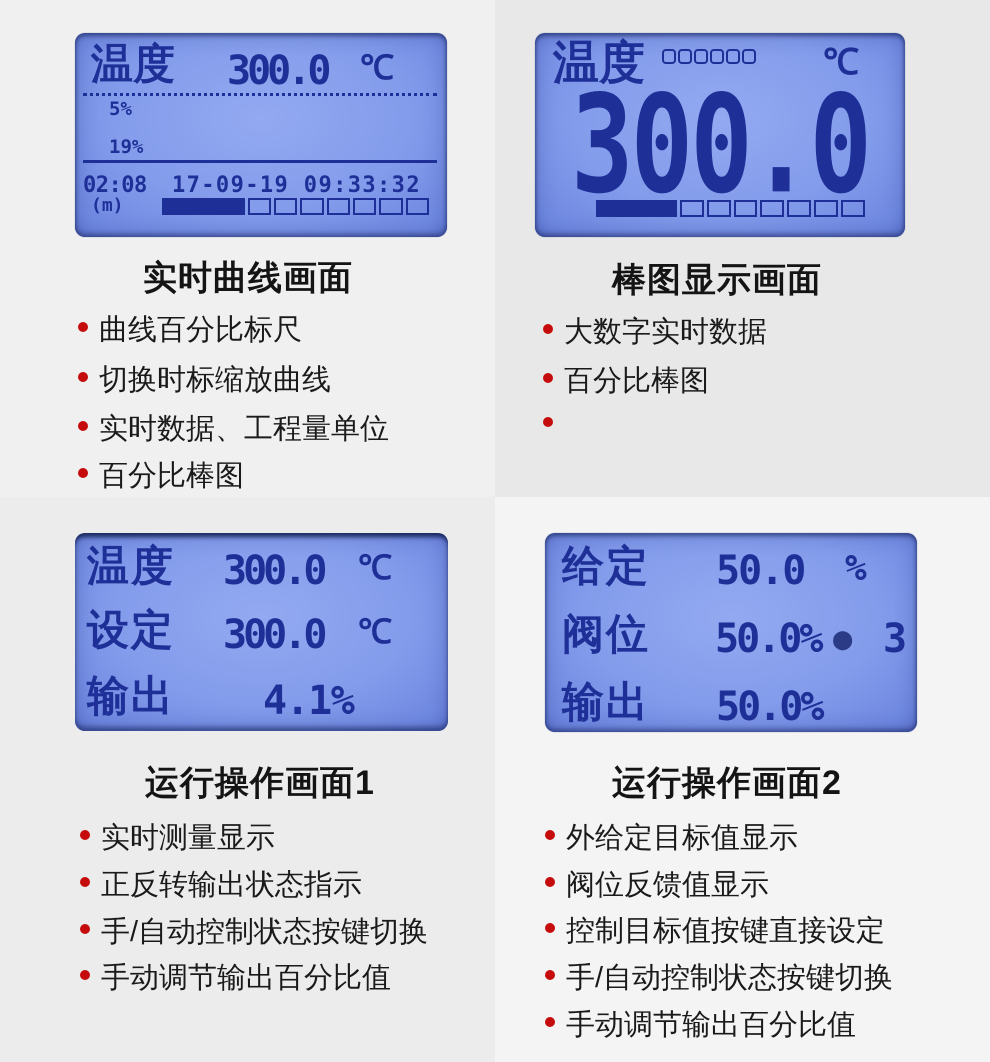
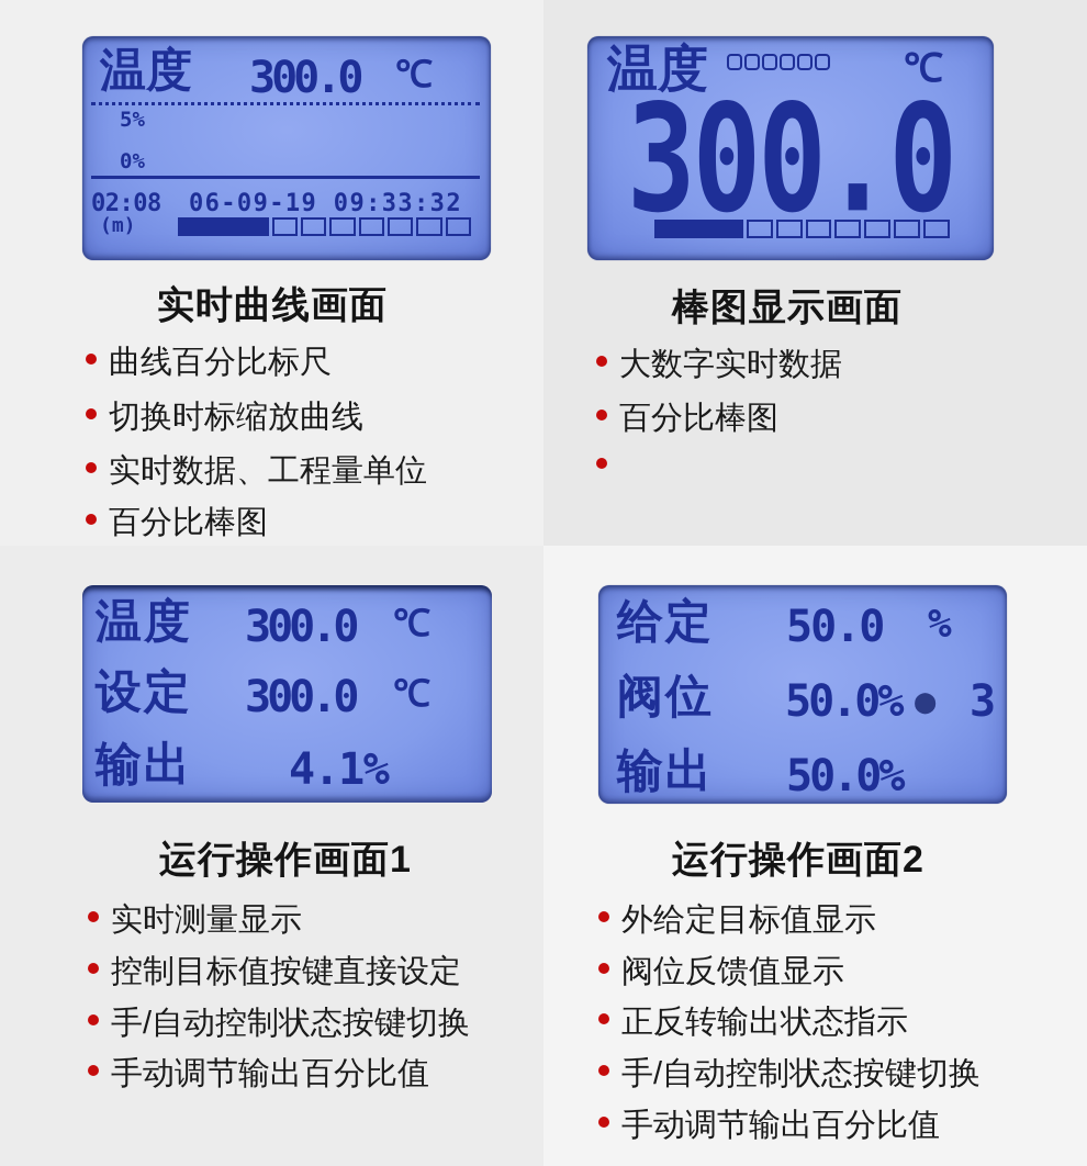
  温度
  300.0
  ℃
  5%
- 19%
+ 0%
  02:08
- 17-09-19 09:33:32
+ 06-09-19 09:33:32
  (m)
  温度
  ℃
  300.0
  温度
  300.0
  ℃
  设定
  300.0
  ℃
  输出
  4.1%
  给定
  50.0
  %
  阀位
  50.0%
  ●
  3
  输出
  50.0%
  实时曲线画面
  曲线百分比标尺
  切换时标缩放曲线
  实时数据、工程量单位
  百分比棒图
  棒图显示画面
  大数字实时数据
  百分比棒图
  运行操作画面1
  实时测量显示
- 正反转输出状态指示
+ 控制目标值按键直接设定
  手/自动控制状态按键切换
  手动调节输出百分比值
  运行操作画面2
  外给定目标值显示
  阀位反馈值显示
- 控制目标值按键直接设定
+ 正反转输出状态指示
  手/自动控制状态按键切换
  手动调节输出百分比值
